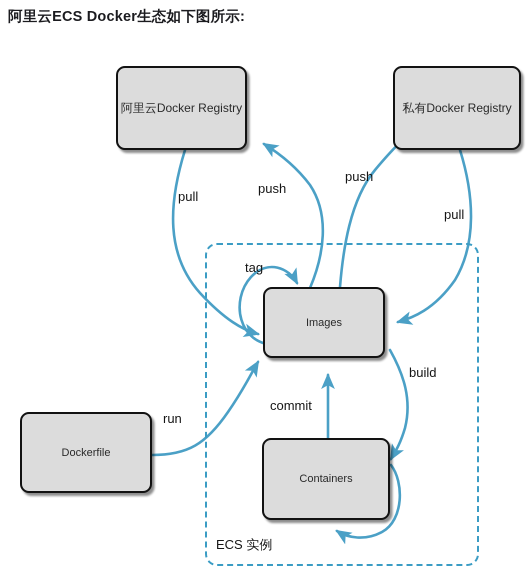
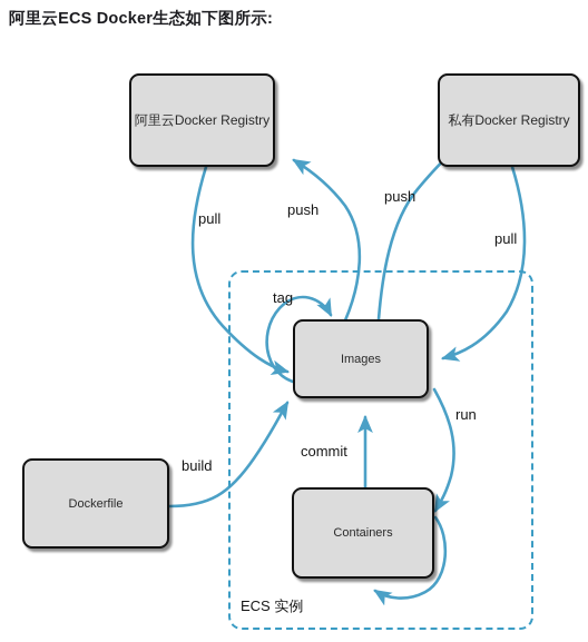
  阿里云ECS Docker生态如下图所示:
  ECS 实例
  阿里云Docker Registry
  私有Docker Registry
  Images
  Containers
  Dockerfile
  pull
  push
  push
  pull
  tag
- run
+ build
  commit
- build
+ run
